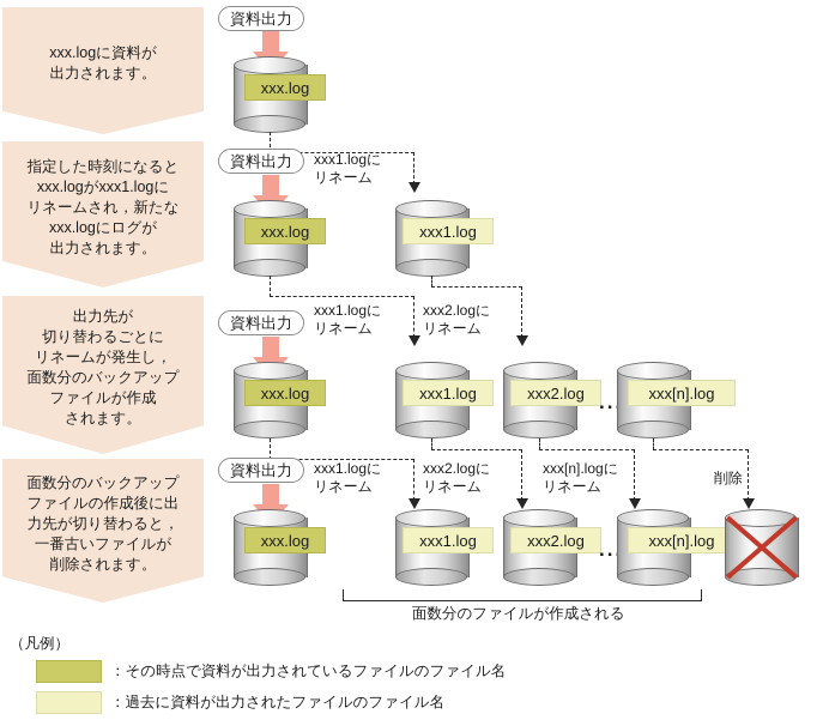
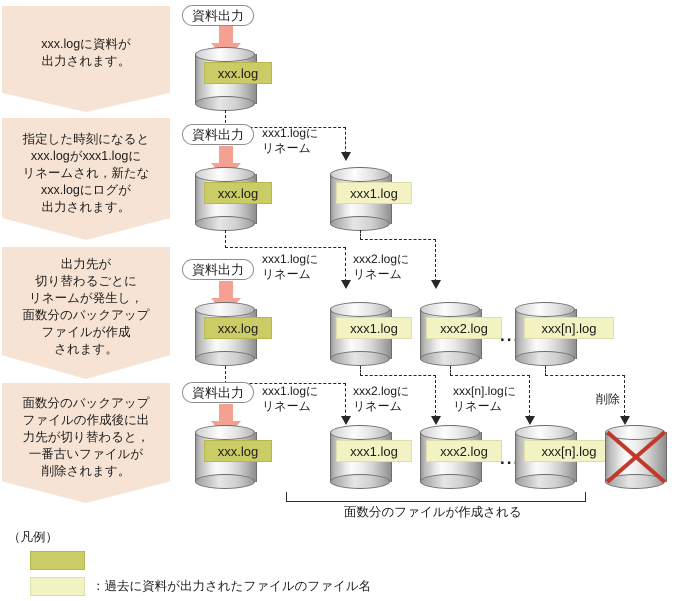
  xxx.logに資料が
  出力されます。
  指定した時刻になると
  xxx.logがxxx1.logに
  リネームされ，新たな
  xxx.logにログが
  出力されます。
  出力先が
  切り替わるごとに
  リネームが発生し，
  面数分のバックアップ
  ファイルが作成
  されます。
  面数分のバックアップ
  ファイルの作成後に出
  力先が切り替わると，
  一番古いファイルが
  削除されます。
  資料出力
  xxx.log
  資料出力
  xxx1.logに
  リネーム
  xxx.log
  xxx1.log
  資料出力
  xxx1.logに
  リネーム
  xxx2.logに
  リネーム
  xxx.log
  xxx1.log
  xxx2.log
  xxx[n].log
  資料出力
  xxx1.logに
  リネーム
  xxx2.logに
  リネーム
  xxx[n].logに
  リネーム
  削除
  xxx.log
  xxx1.log
  xxx2.log
  xxx[n].log
  面数分のファイルが作成される
  （凡例）
- ：その時点で資料が出力されているファイルのファイル名
  ：過去に資料が出力されたファイルのファイル名
